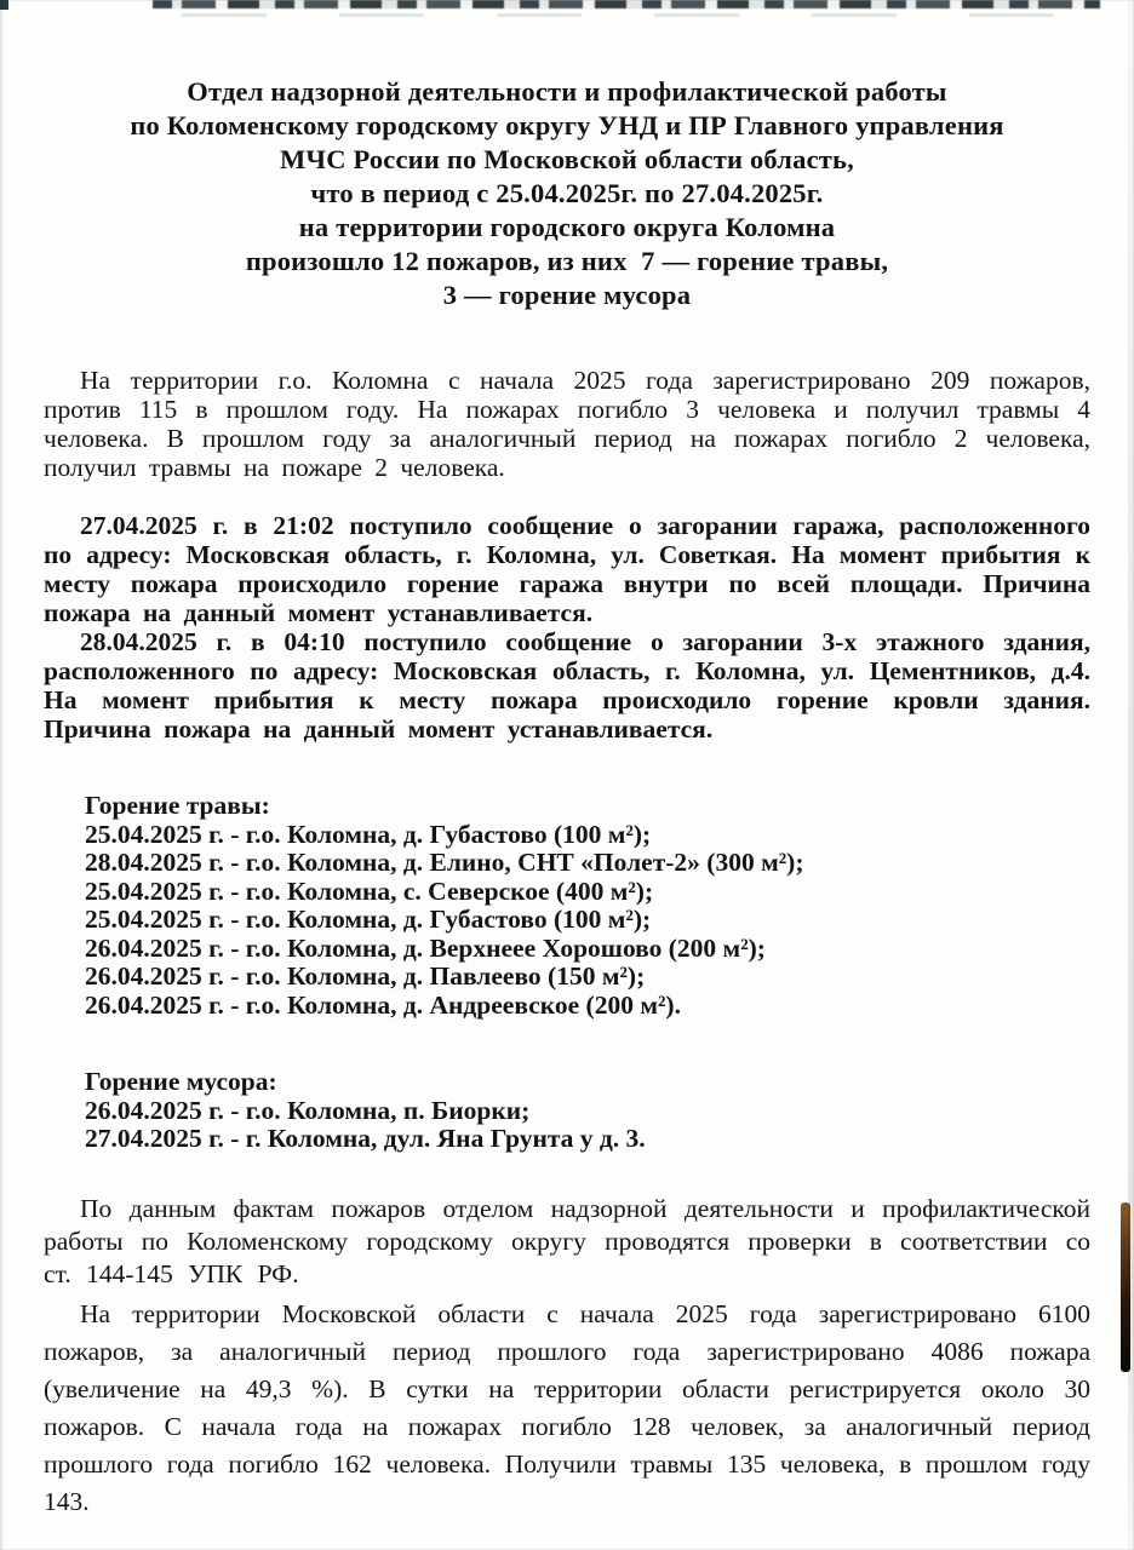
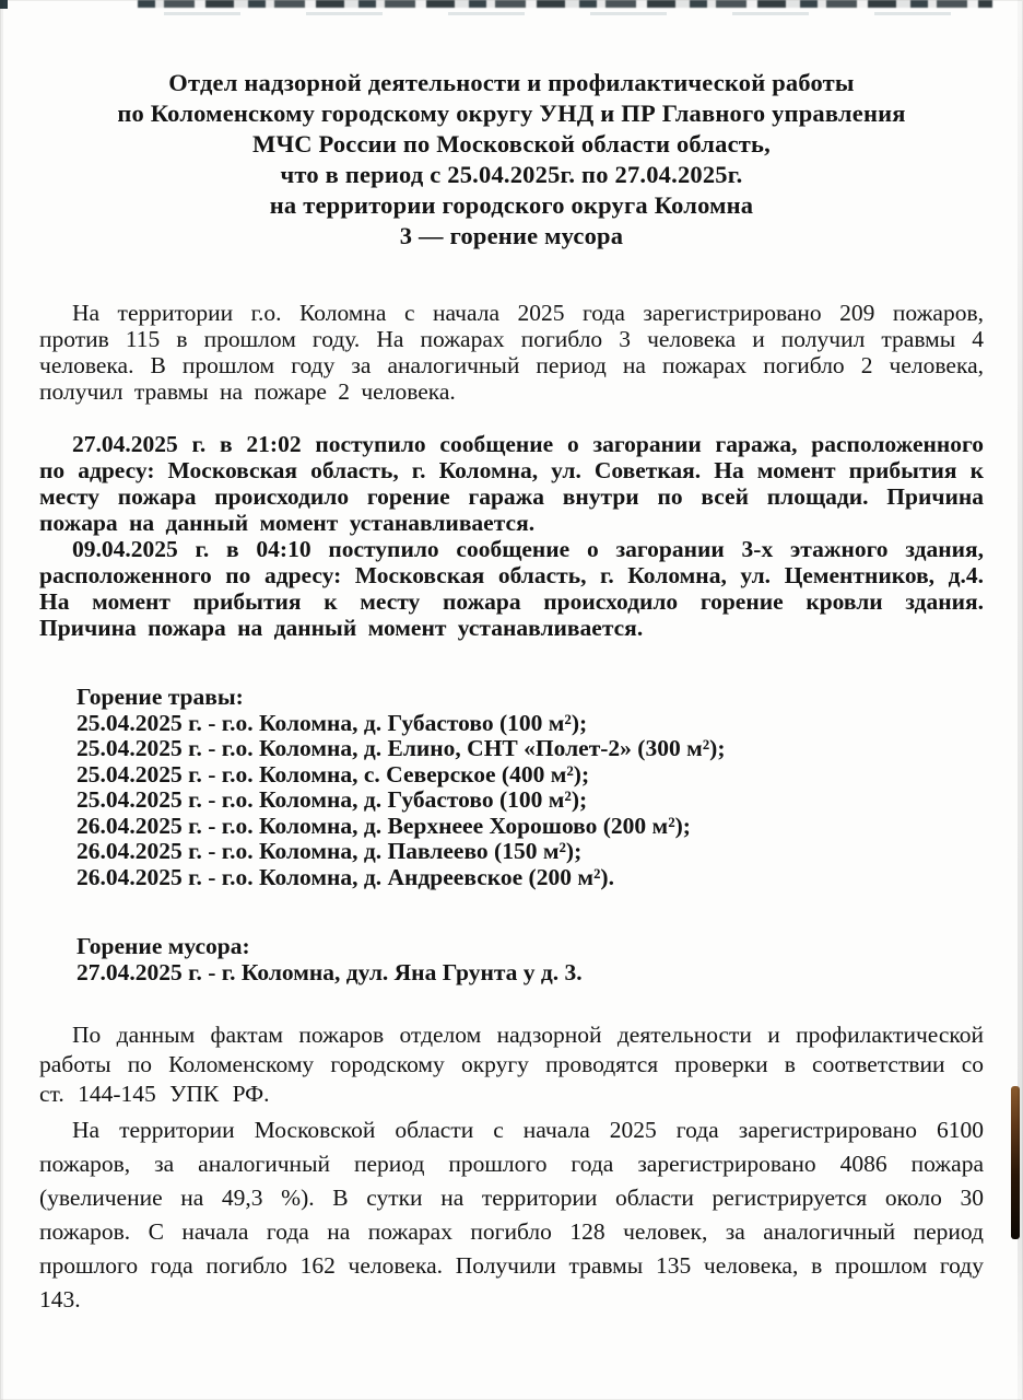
  Отдел надзорной деятельности и профилактической работы
  по Коломенскому городскому округу УНД и ПР Главного управления
  МЧС России по Московской области область,
  что в период с 25.04.2025г. по 27.04.2025г.
  на территории городского округа Коломна
- произошло 12 пожаров, из них 7 — горение травы,
  3 — горение мусора
  На территории г.о. Коломна с начала 2025 года зарегистрировано 209 пожаров, против 115 в прошлом году. На пожарах погибло 3 человека и получил травмы 4 человека. В прошлом году за аналогичный период на пожарах погибло 2 человека, получил травмы на пожаре 2 человека.
  27.04.2025 г. в 21:02 поступило сообщение о загорании гаража, расположенного по адресу: Московская область, г. Коломна, ул. Советкая. На момент прибытия к месту пожара происходило горение гаража внутри по всей площади. Причина пожара на данный момент устанавливается.
- 28.04.2025 г. в 04:10 поступило сообщение о загорании 3-х этажного здания, расположенного по адресу: Московская область, г. Коломна, ул. Цементников, д.4. На момент прибытия к месту пожара происходило горение кровли здания. Причина пожара на данный момент устанавливается.
+ 09.04.2025 г. в 04:10 поступило сообщение о загорании 3-х этажного здания, расположенного по адресу: Московская область, г. Коломна, ул. Цементников, д.4. На момент прибытия к месту пожара происходило горение кровли здания. Причина пожара на данный момент устанавливается.
  Горение травы:
  25.04.2025 г. - г.о. Коломна, д. Губастово (100 м²);
- 28.04.2025 г. - г.о. Коломна, д. Елино, СНТ «Полет-2» (300 м²);
+ 25.04.2025 г. - г.о. Коломна, д. Елино, СНТ «Полет-2» (300 м²);
  25.04.2025 г. - г.о. Коломна, с. Северское (400 м²);
  25.04.2025 г. - г.о. Коломна, д. Губастово (100 м²);
  26.04.2025 г. - г.о. Коломна, д. Верхнеее Хорошово (200 м²);
  26.04.2025 г. - г.о. Коломна, д. Павлеево (150 м²);
  26.04.2025 г. - г.о. Коломна, д. Андреевское (200 м²).
  Горение мусора:
- 26.04.2025 г. - г.о. Коломна, п. Биорки;
  27.04.2025 г. - г. Коломна, дул. Яна Грунта у д. 3.
  По данным фактам пожаров отделом надзорной деятельности и профилактической работы по Коломенскому городскому округу проводятся проверки в соответствии со ст. 144-145 УПК РФ.
  На территории Московской области с начала 2025 года зарегистрировано 6100 пожаров, за аналогичный период прошлого года зарегистрировано 4086 пожара (увеличение на 49,3 %). В сутки на территории области регистрируется около 30 пожаров. С начала года на пожарах погибло 128 человек, за аналогичный период прошлого года погибло 162 человека. Получили травмы 135 человека, в прошлом году 143.
